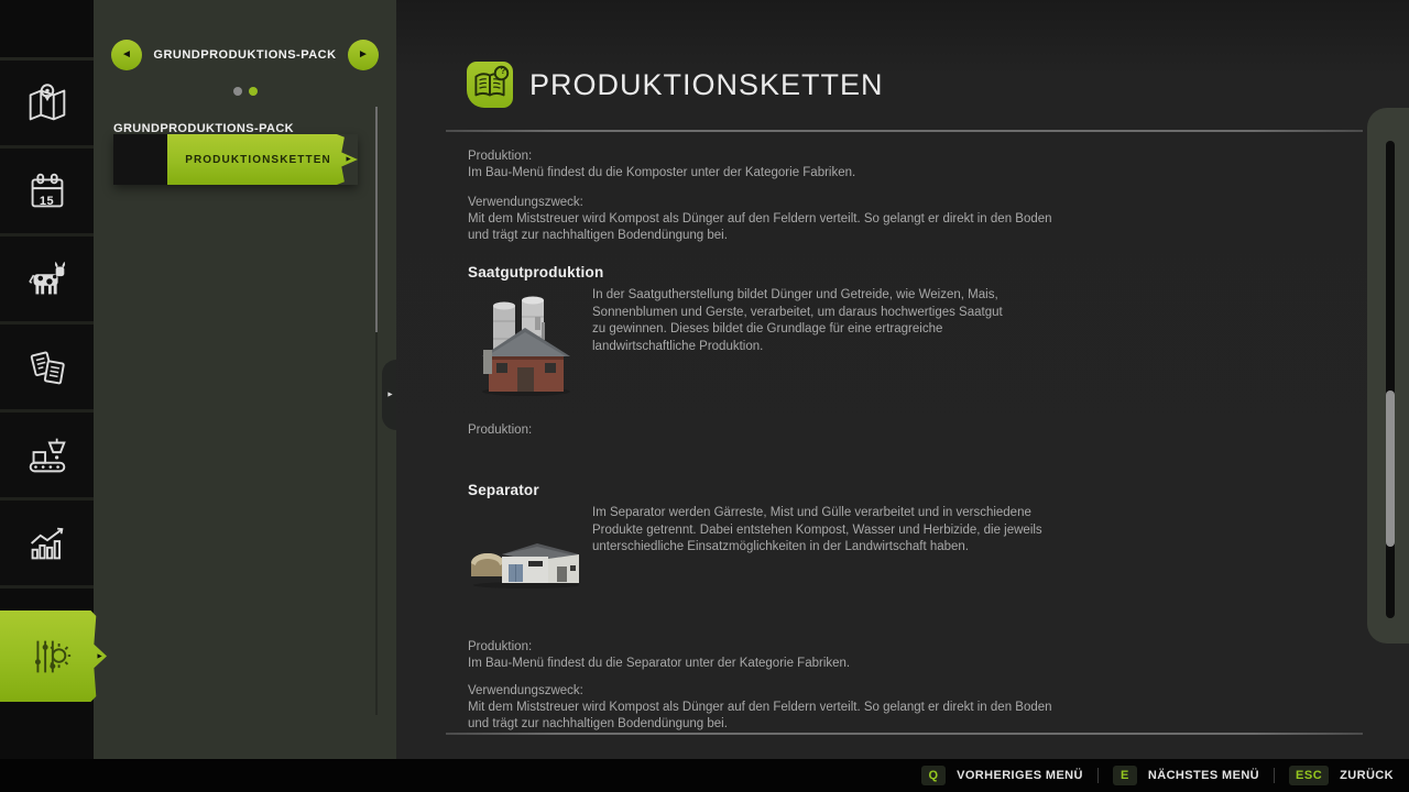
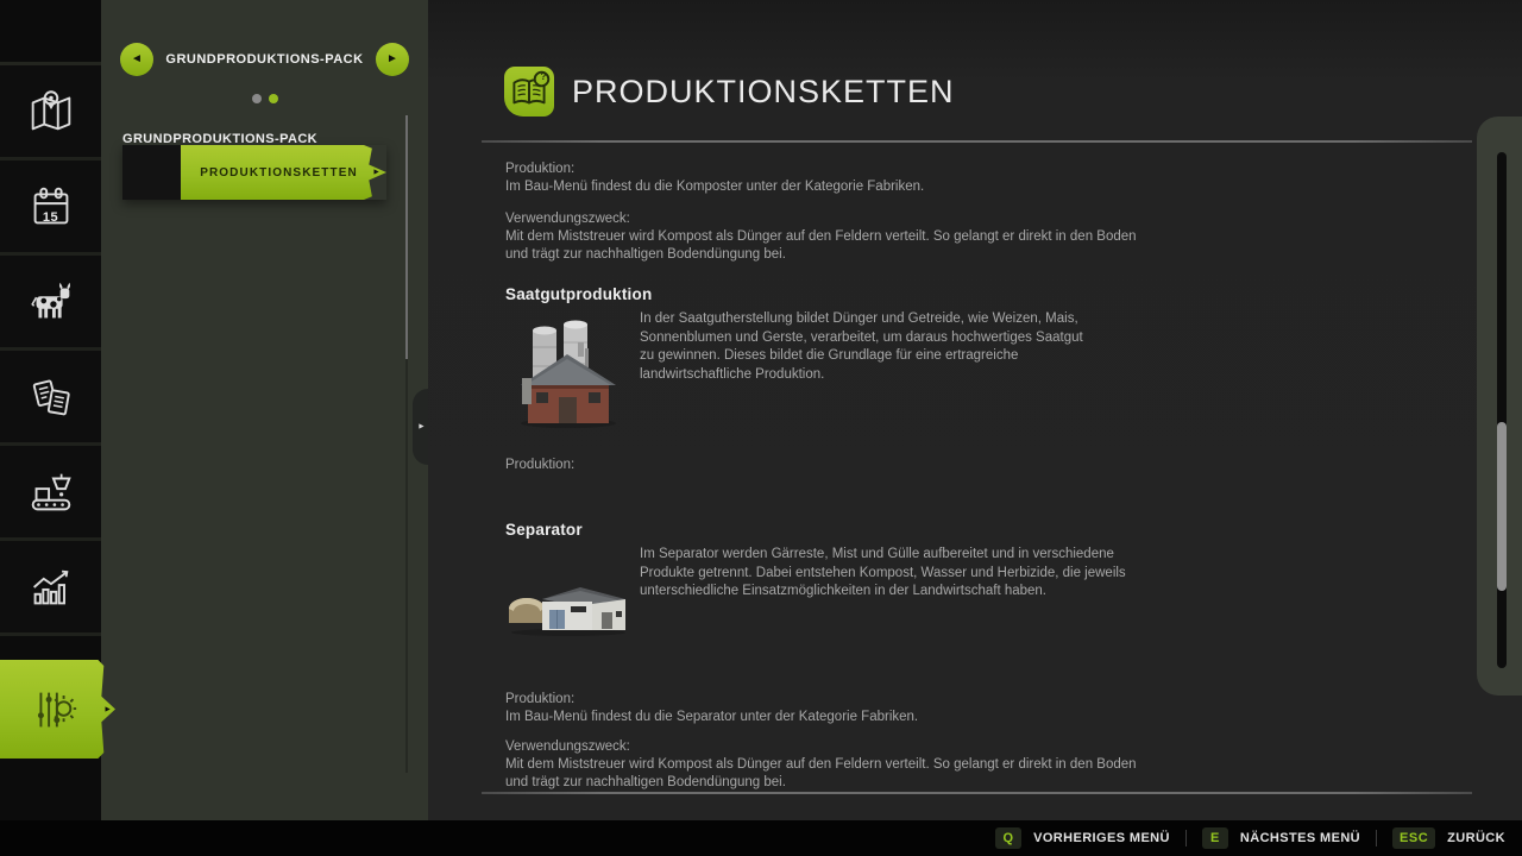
  15
  ◄
  GRUNDPRODUKTIONS-PACK
  ►
  GRUNDPRODUKTIONS-PACK
  PRODUKTIONSKETTEN
  ?
  PRODUKTIONSKETTEN
  Produktion:
  Im Bau-Menü findest du die Komposter unter der Kategorie Fabriken.
  Verwendungszweck:
  Mit dem Miststreuer wird Kompost als Dünger auf den Feldern verteilt. So gelangt er direkt in den Boden und trägt zur nachhaltigen Bodendüngung bei.
  Saatgutproduktion
  In der Saatgutherstellung bildet Dünger und Getreide, wie Weizen, Mais, Sonnenblumen und Gerste, verarbeitet, um daraus hochwertiges Saatgut zu gewinnen. Dieses bildet die Grundlage für eine ertragreiche landwirtschaftliche Produktion.
  Produktion:
  Separator
- Im Separator werden Gärreste, Mist und Gülle verarbeitet und in verschiedene Produkte getrennt. Dabei entstehen Kompost, Wasser und Herbizide, die jeweils unterschiedliche Einsatzmöglichkeiten in der Landwirtschaft haben.
+ Im Separator werden Gärreste, Mist und Gülle aufbereitet und in verschiedene Produkte getrennt. Dabei entstehen Kompost, Wasser und Herbizide, die jeweils unterschiedliche Einsatzmöglichkeiten in der Landwirtschaft haben.
  Produktion:
  Im Bau-Menü findest du die Separator unter der Kategorie Fabriken.
  Verwendungszweck:
  Mit dem Miststreuer wird Kompost als Dünger auf den Feldern verteilt. So gelangt er direkt in den Boden und trägt zur nachhaltigen Bodendüngung bei.
  Q
  VORHERIGES MENÜ
  E
  NÄCHSTES MENÜ
  ESC
  ZURÜCK
